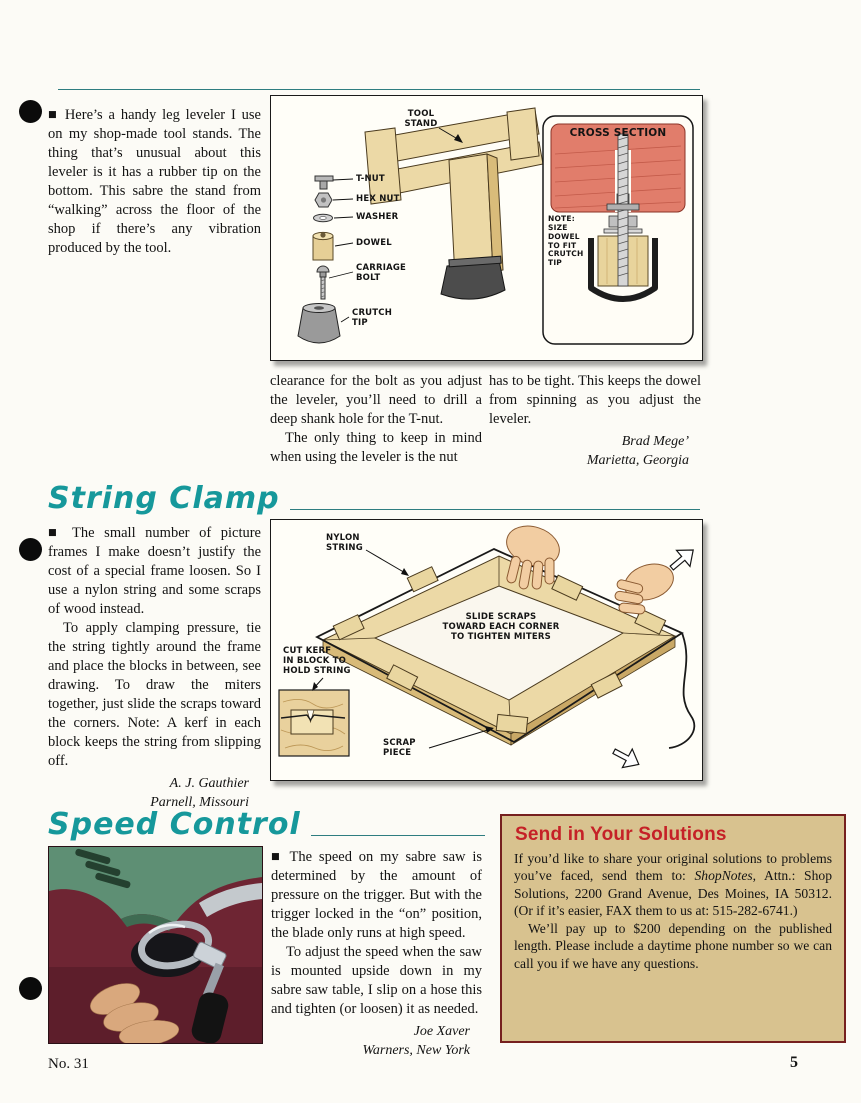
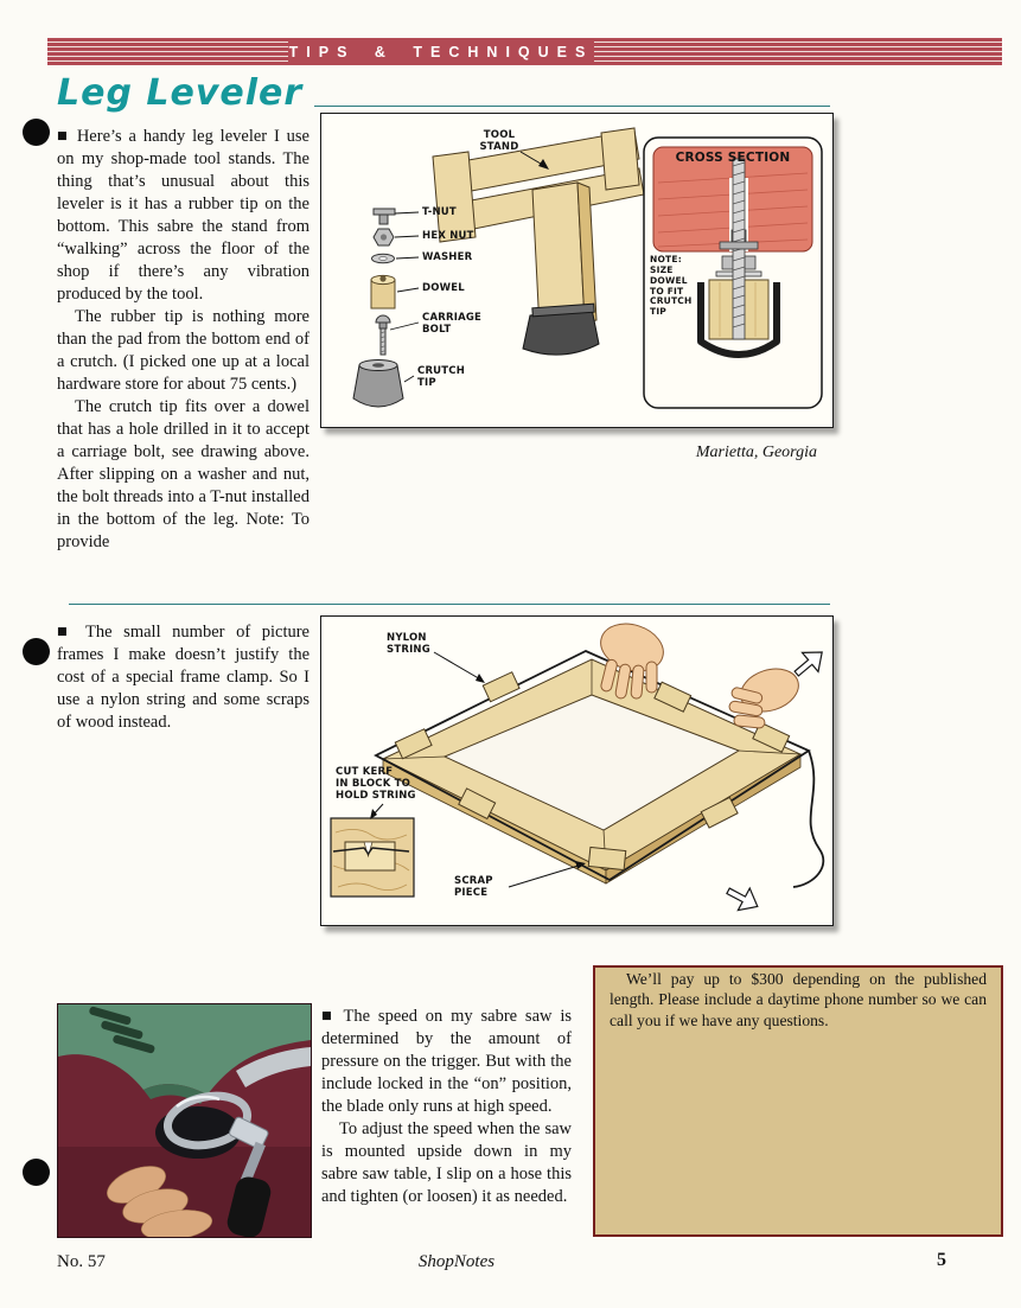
+ TIPS & TECHNIQUES
+ Leg Leveler
  ■ Here’s a handy leg leveler I use on my shop-made tool stands. The thing that’s unusual about this leveler is it has a rubber tip on the bottom. This sabre the stand from “walking” across the floor of the shop if there’s any vibration produced by the tool.
+ The rubber tip is nothing more than the pad from the bottom end of a crutch. (I picked one up at a local hardware store for about 75 cents.)
+ The crutch tip fits over a dowel that has a hole drilled in it to accept a carriage bolt, see drawing above. After slipping on a washer and nut, the bolt threads into a T-nut installed in the bottom of the leg. Note: To provide
  TOOL
  STAND
  T-NUT
  HEX NUT
  WASHER
  DOWEL
  CARRIAGE
  BOLT
  CRUTCH
  TIP
  CROSS SECTION
  NOTE:
  SIZE
  DOWEL
  TO FIT
  CRUTCH
  TIP
- clearance for the bolt as you adjust the leveler, you’ll need to drill a deep shank hole for the T-nut.
- The only thing to keep in mind when using the leveler is the nut
- has to be tight. This keeps the dowel from spinning as you adjust the leveler.
- Brad Mege’
  Marietta, Georgia
- String Clamp
- ■ The small number of picture frames I make doesn’t justify the cost of a special frame loosen. So I use a nylon string and some scraps of wood instead.
+ ■ The small number of picture frames I make doesn’t justify the cost of a special frame clamp. So I use a nylon string and some scraps of wood instead.
- To apply clamping pressure, tie the string tightly around the frame and place the blocks in between, see drawing. To draw the miters together, just slide the scraps toward the corners. Note: A kerf in each block keeps the string from slipping off.
- A. J. Gauthier
- Parnell, Missouri
  NYLON
  STRING
- SLIDE SCRAPS
- TOWARD EACH CORNER
- TO TIGHTEN MITERS
  CUT KERF
  IN BLOCK TO
  HOLD STRING
  SCRAP
  PIECE
- Speed Control
- ■ The speed on my sabre saw is determined by the amount of pressure on the trigger. But with the trigger locked in the “on” position, the blade only runs at high speed.
+ ■ The speed on my sabre saw is determined by the amount of pressure on the trigger. But with the include locked in the “on” position, the blade only runs at high speed.
  To adjust the speed when the saw is mounted upside down in my sabre saw table, I slip on a hose this and tighten (or loosen) it as needed.
- Joe Xaver
- Warners, New York
- Send in Your Solutions
- If you’d like to share your original solutions to problems you’ve faced, send them to: ShopNotes, Attn.: Shop Solutions, 2200 Grand Avenue, Des Moines, IA 50312. (Or if it’s easier, FAX them to us at: 515-282-6741.)
- We’ll pay up to $200 depending on the published length. Please include a daytime phone number so we can call you if we have any questions.
+ We’ll pay up to $300 depending on the published length. Please include a daytime phone number so we can call you if we have any questions.
- No. 31
+ No. 57
+ ShopNotes
  5
